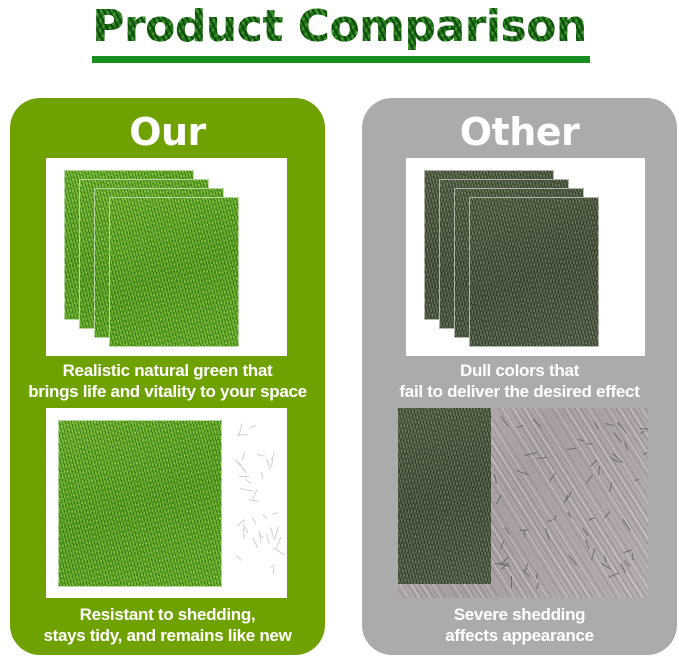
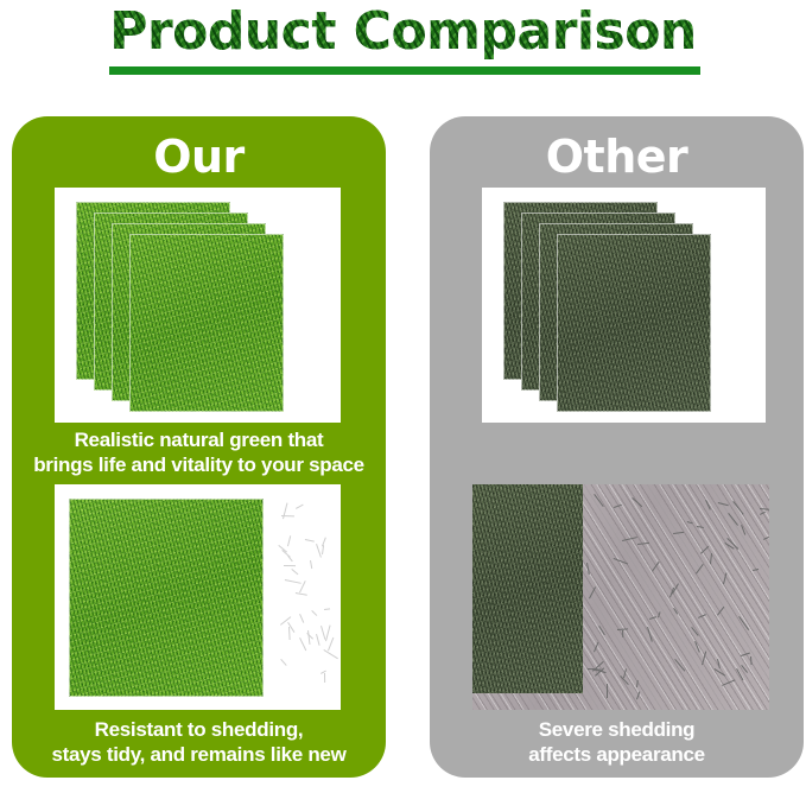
  Product Comparison
  Our
  Realistic natural green that
  brings life and vitality to your space
  Resistant to shedding,
  stays tidy, and remains like new
  Other
- Dull colors that
- fail to deliver the desired effect
  Severe shedding
  affects appearance
